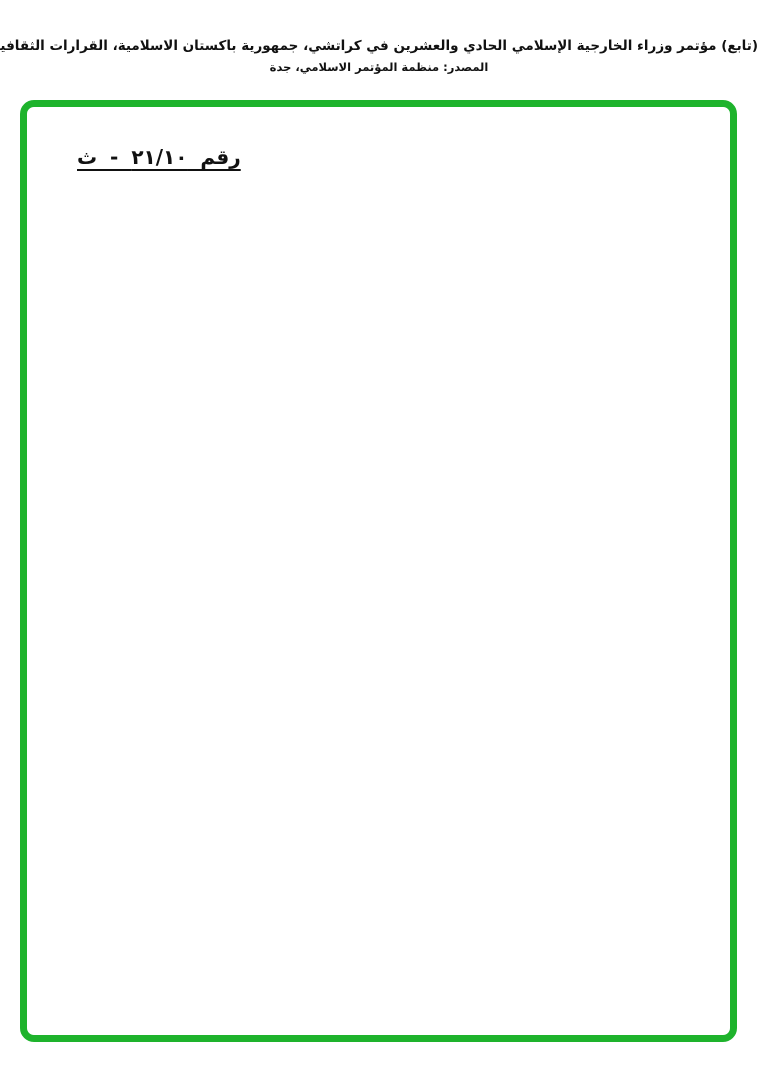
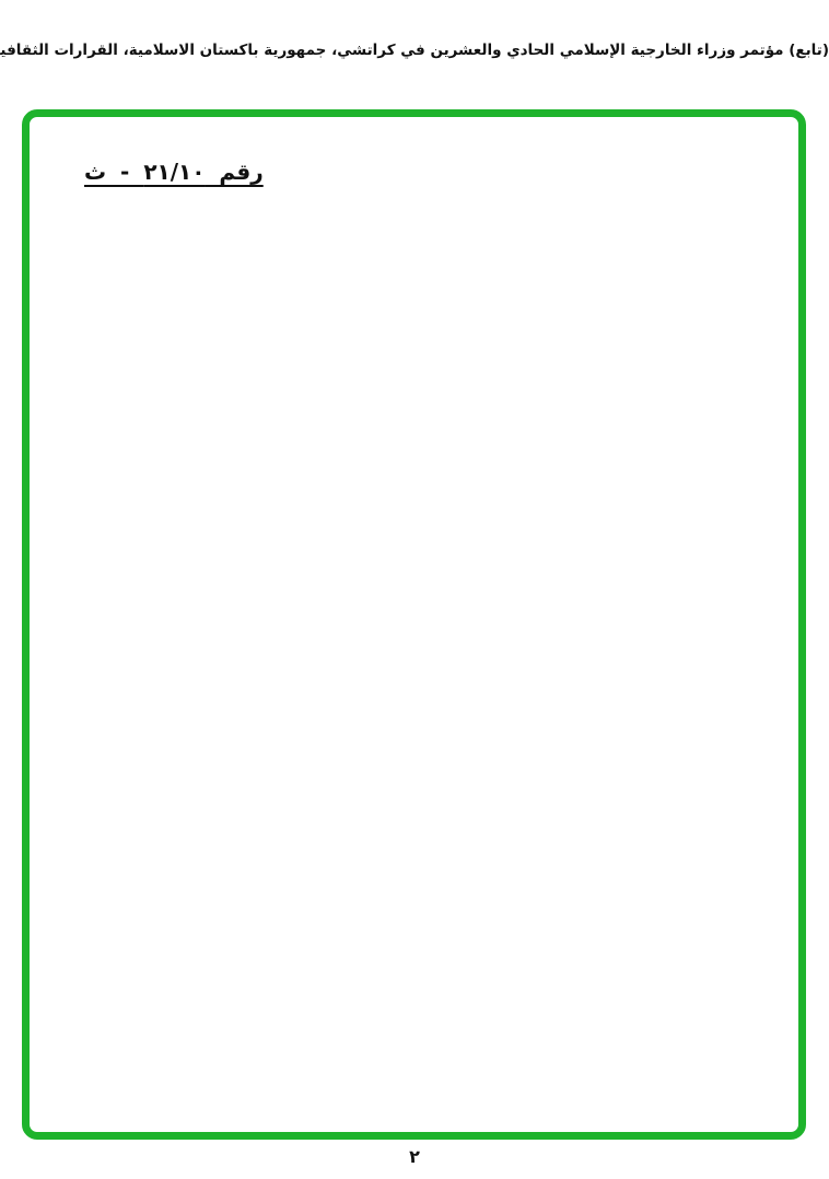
  (تابع) مؤتمر وزراء الخارجية الإسلامي الحادي والعشرين في كراتشي، جمهورية باكستان الاسلامية، القرارات الثقافي
- المصدر: منظمة المؤتمر الاسلامي، جدة
  رقم ٢١/١٠ - ث
+ ٢
